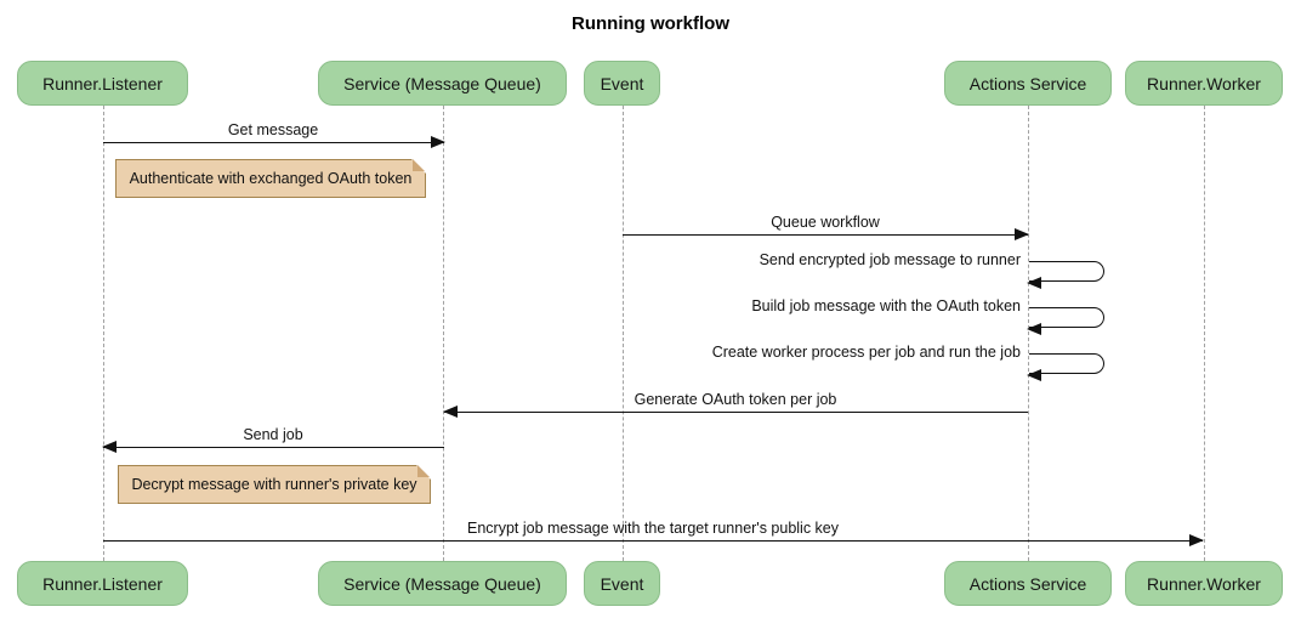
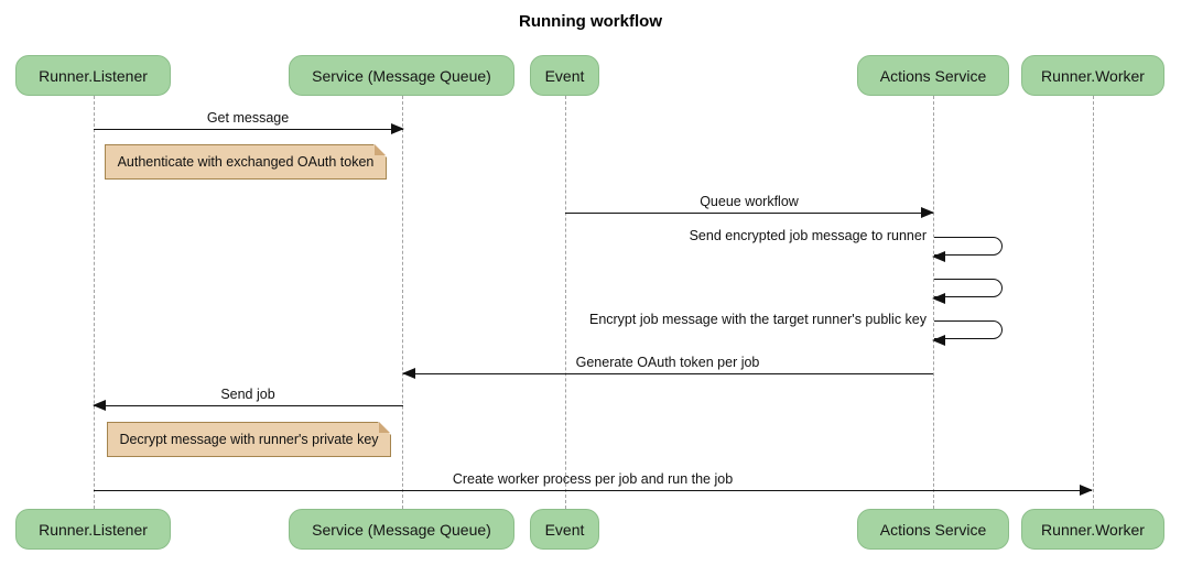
  Running workflow
  Runner.Listener
  Service (Message Queue)
  Event
  Actions Service
  Runner.Worker
  Get message
  Authenticate with exchanged OAuth token
  Queue workflow
  Send encrypted job message to runner
- Build job message with the OAuth token
- Create worker process per job and run the job
+ Encrypt job message with the target runner's public key
  Generate OAuth token per job
  Send job
  Decrypt message with runner's private key
- Encrypt job message with the target runner's public key
+ Create worker process per job and run the job
  Runner.Listener
  Service (Message Queue)
  Event
  Actions Service
  Runner.Worker
